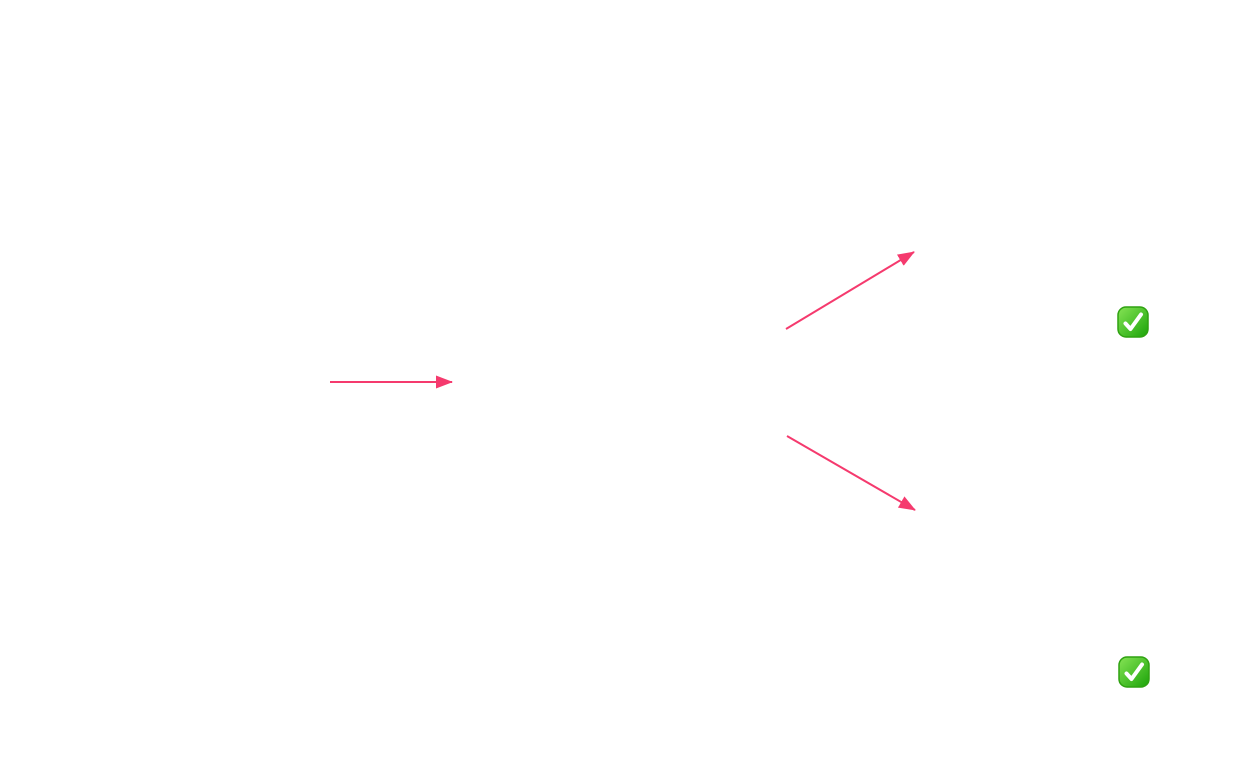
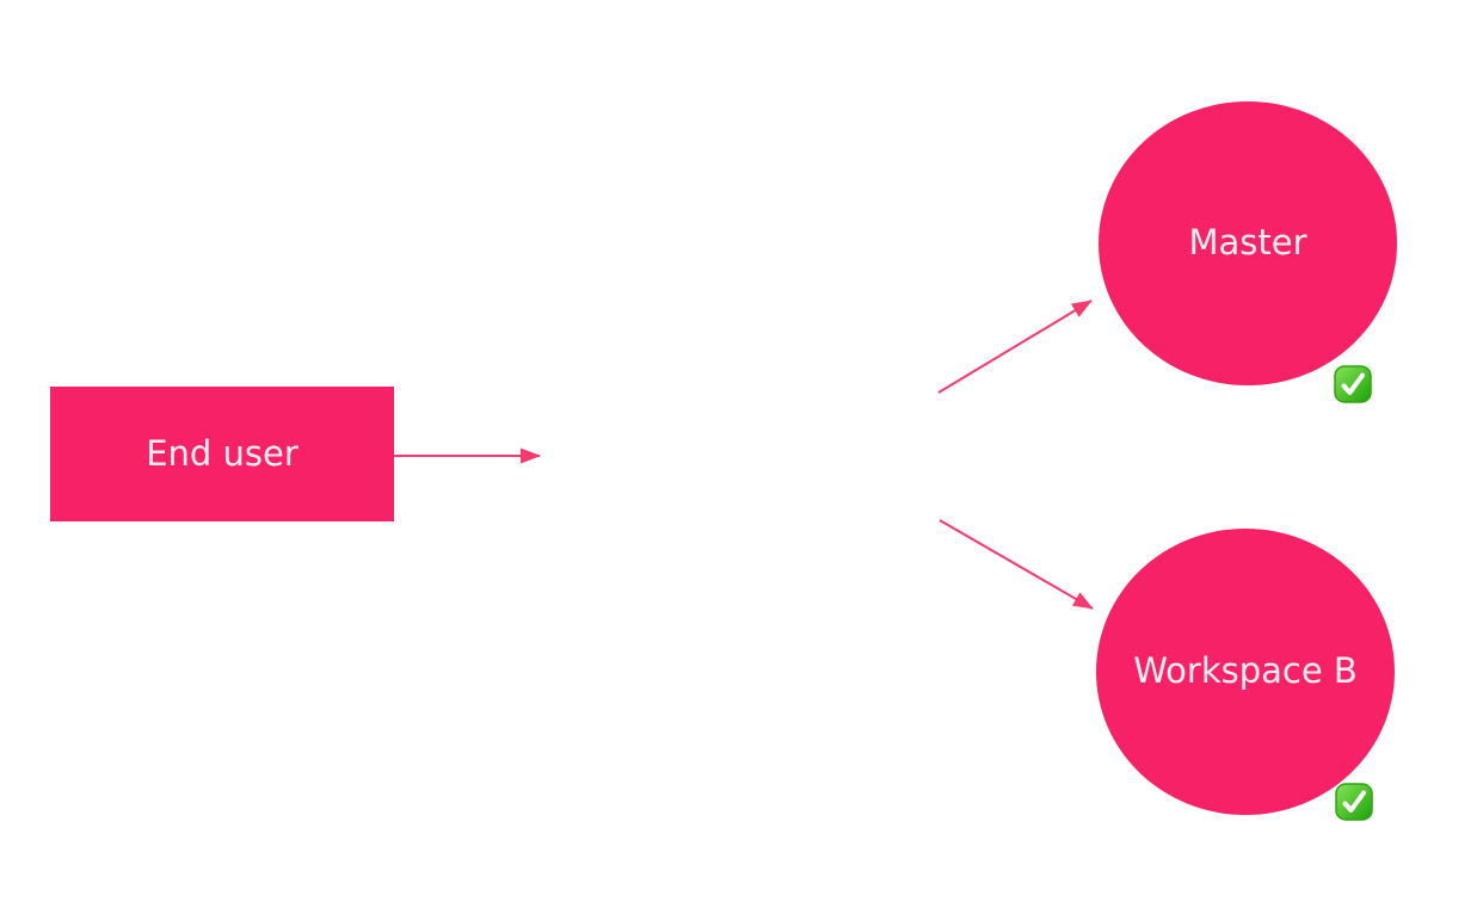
+ End user
+ Master
+ Workspace B
